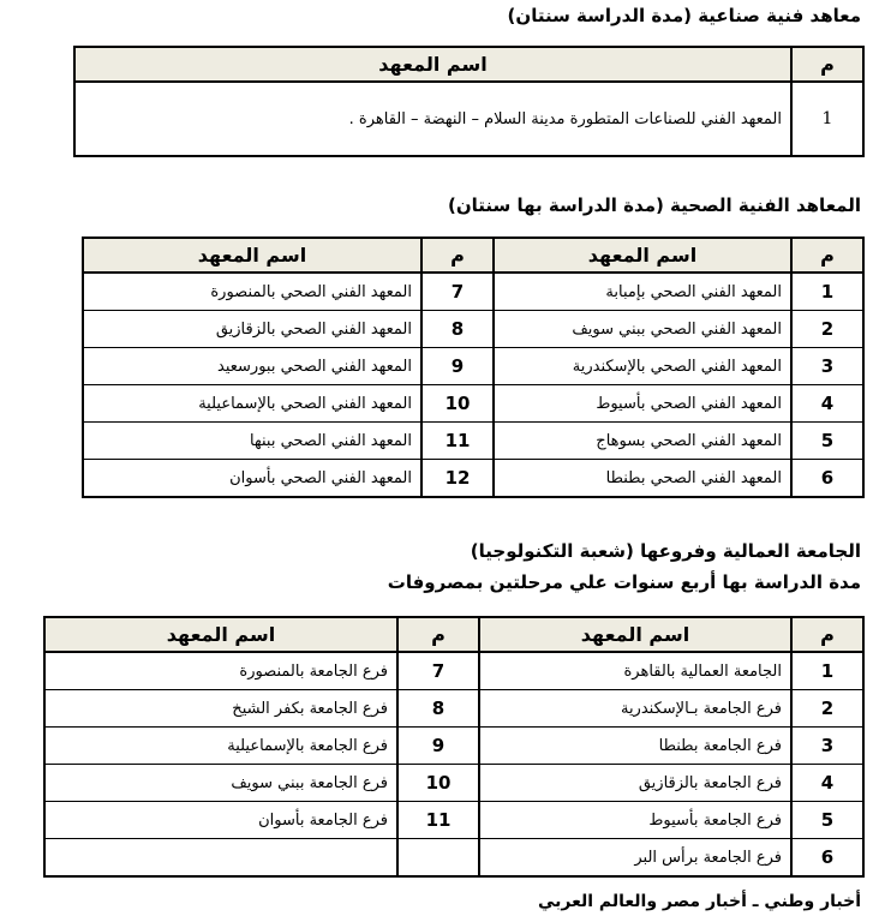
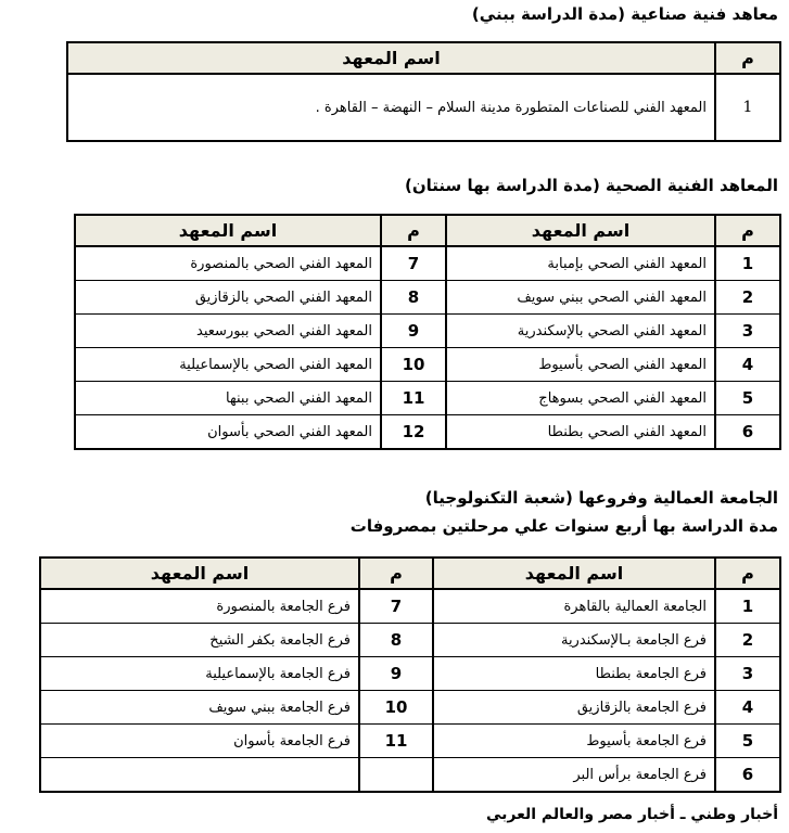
- معاهد فنية صناعية (مدة الدراسة سنتان)
+ معاهد فنية صناعية (مدة الدراسة ببني)
  م	اسم المعهد
  1	المعهد الفني للصناعات المتطورة مدينة السلام – النهضة – القاهرة .
  المعاهد الفنية الصحية (مدة الدراسة بها سنتان)
  م	اسم المعهد	م	اسم المعهد
  1	المعهد الفني الصحي بإمبابة	7	المعهد الفني الصحي بالمنصورة
  2	المعهد الفني الصحي ببني سويف	8	المعهد الفني الصحي بالزقازيق
  3	المعهد الفني الصحي بالإسكندرية	9	المعهد الفني الصحي ببورسعيد
  4	المعهد الفني الصحي بأسيوط	10	المعهد الفني الصحي بالإسماعيلية
  5	المعهد الفني الصحي بسوهاج	11	المعهد الفني الصحي ببنها
  6	المعهد الفني الصحي بطنطا	12	المعهد الفني الصحي بأسوان
  الجامعة العمالية وفروعها (شعبة التكنولوجيا)
  مدة الدراسة بها أربع سنوات علي مرحلتين بمصروفات
  م	اسم المعهد	م	اسم المعهد
  1	الجامعة العمالية بالقاهرة	7	فرع الجامعة بالمنصورة
  2	فرع الجامعة بـالإسكندرية	8	فرع الجامعة بكفر الشيخ
  3	فرع الجامعة بطنطا	9	فرع الجامعة بالإسماعيلية
  4	فرع الجامعة بالزقازيق	10	فرع الجامعة ببني سويف
  5	فرع الجامعة بأسيوط	11	فرع الجامعة بأسوان
  6	فرع الجامعة برأس البر
  أخبار وطني ـ أخبار مصر والعالم العربي
